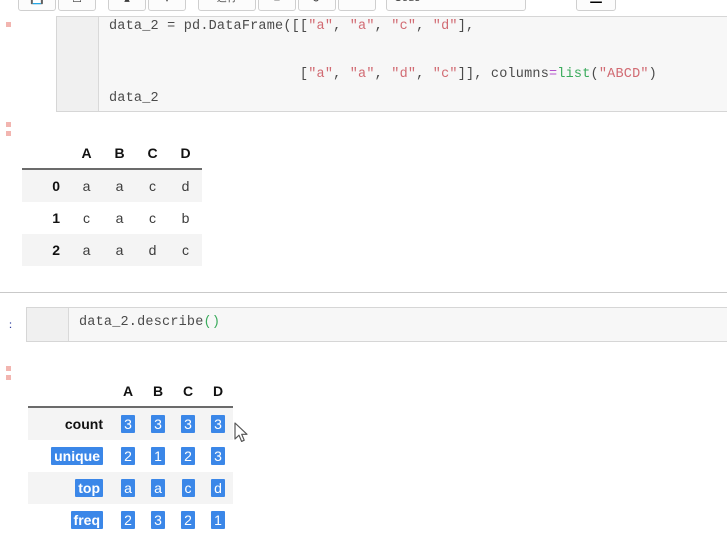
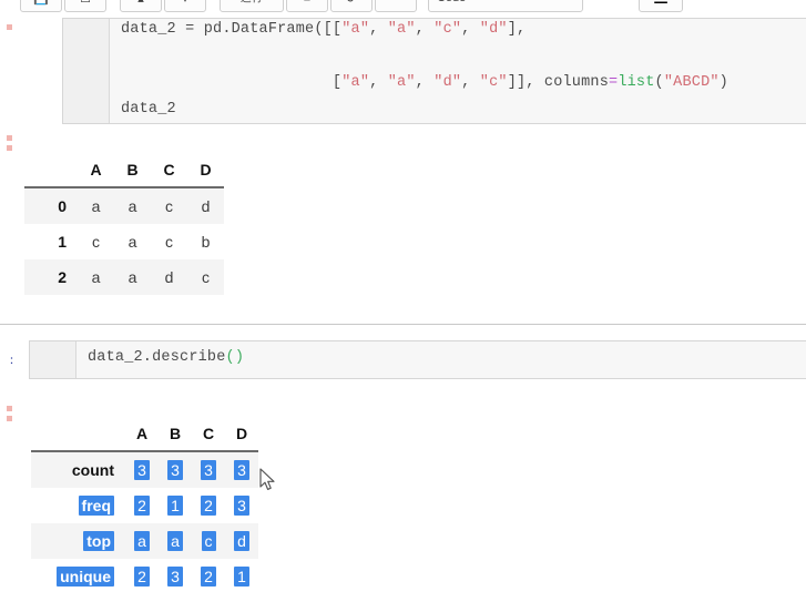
  data_2 = pd.DataFrame([["a", "a", "c", "d"],
  ["a", "a", "d", "c"]], columns=list("ABCD")
  data_2
  	A	B	C	D
  0	a	a	c	d
  1	c	a	c	b
  2	a	a	d	c
  ：
  data_2.describe()
  	A	B	C	D
  count	3	3	3	3
- unique	2	1	2	3
+ freq	2	1	2	3
  top	a	a	c	d
- freq	2	3	2	1
+ unique	2	3	2	1
